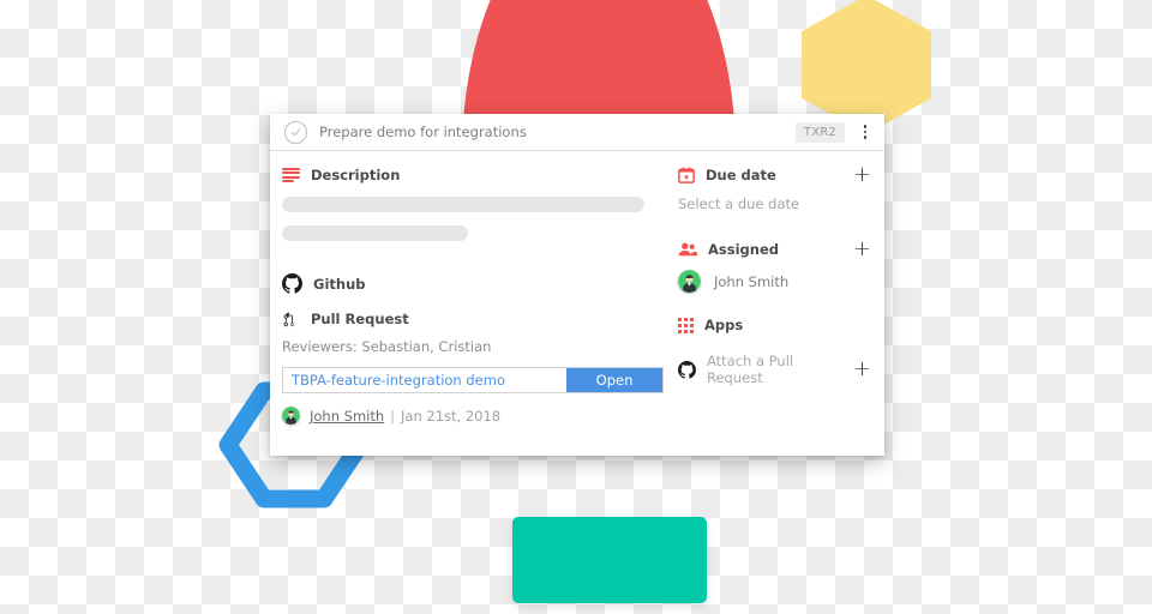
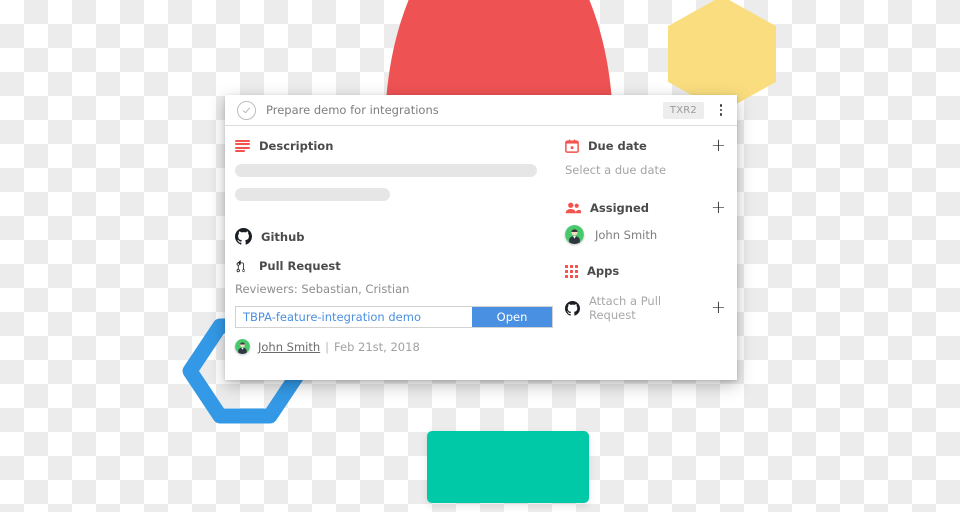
  Prepare demo for integrations
  TXR2
  Description
  Github
  Pull Request
  Reviewers: Sebastian, Cristian
  TBPA-feature-integration demo
  Open
  John Smith
  |
- Jan 21st, 2018
+ Feb 21st, 2018
  Due date
  +
  Select a due date
  Assigned
  +
  John Smith
  Apps
  Attach a Pull Request
  +
